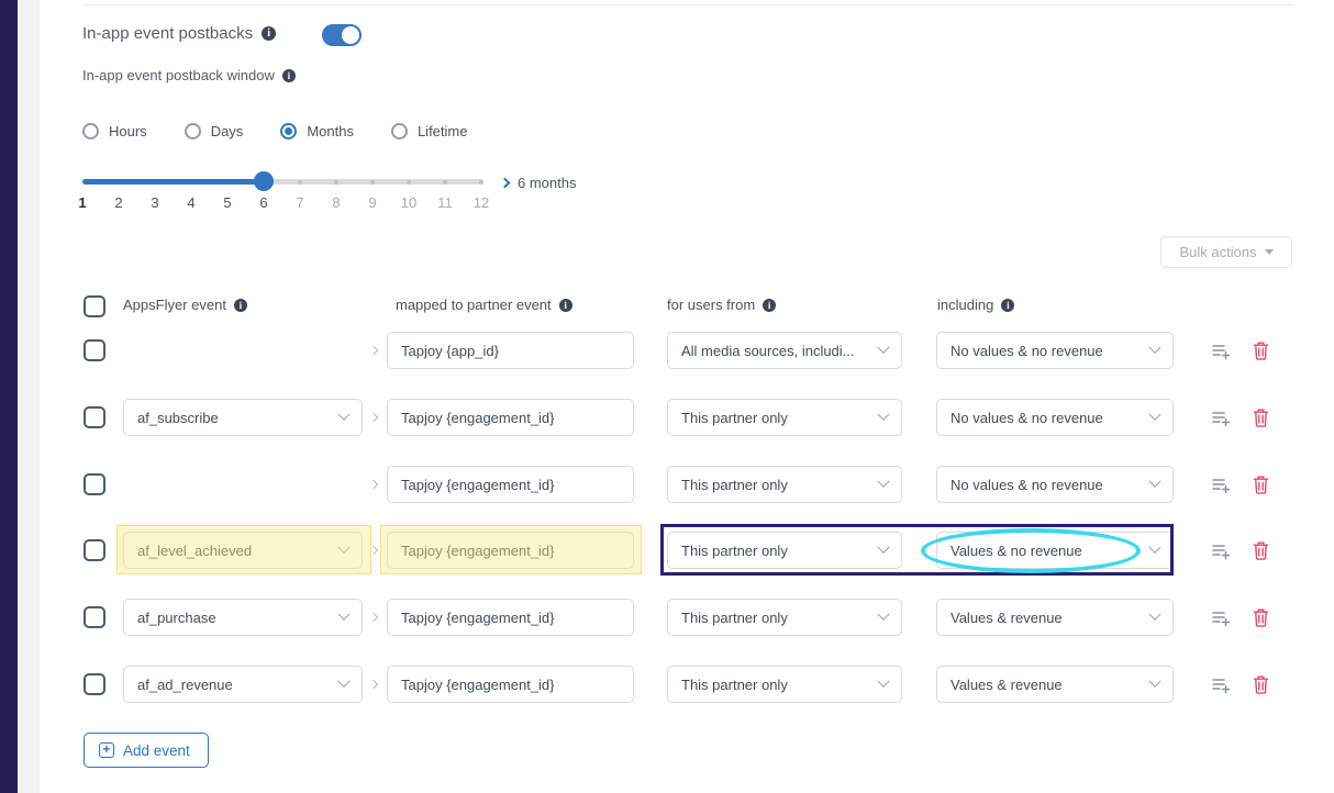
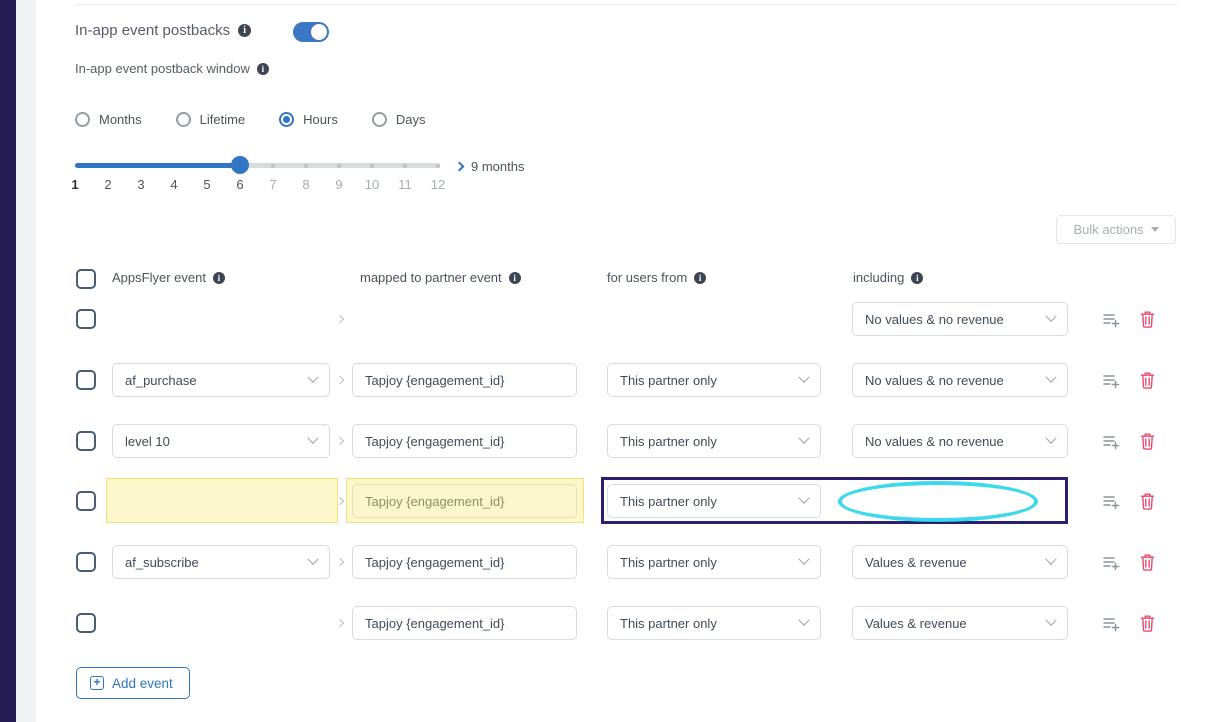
  In-app event postbacks
  i
  In-app event postback window
  i
- Hours
+ Months
- Days
+ Lifetime
- Months
+ Hours
- Lifetime
+ Days
  1
  2
  3
  4
  5
  6
  7
  8
  9
  10
  11
  12
- 6 months
+ 9 months
  Bulk actions
  AppsFlyer event
  i
  mapped to partner event
  i
  for users from
  i
  including
  i
- Tapjoy {app_id}
- All media sources, includi...
  No values & no revenue
- af_subscribe
+ af_purchase
  Tapjoy {engagement_id}
  This partner only
  No values & no revenue
+ level 10
  Tapjoy {engagement_id}
  This partner only
  No values & no revenue
- af_level_achieved
  Tapjoy {engagement_id}
  This partner only
- Values & no revenue
- af_purchase
+ af_subscribe
  Tapjoy {engagement_id}
  This partner only
  Values & revenue
- af_ad_revenue
  Tapjoy {engagement_id}
  This partner only
  Values & revenue
  +
  Add event
